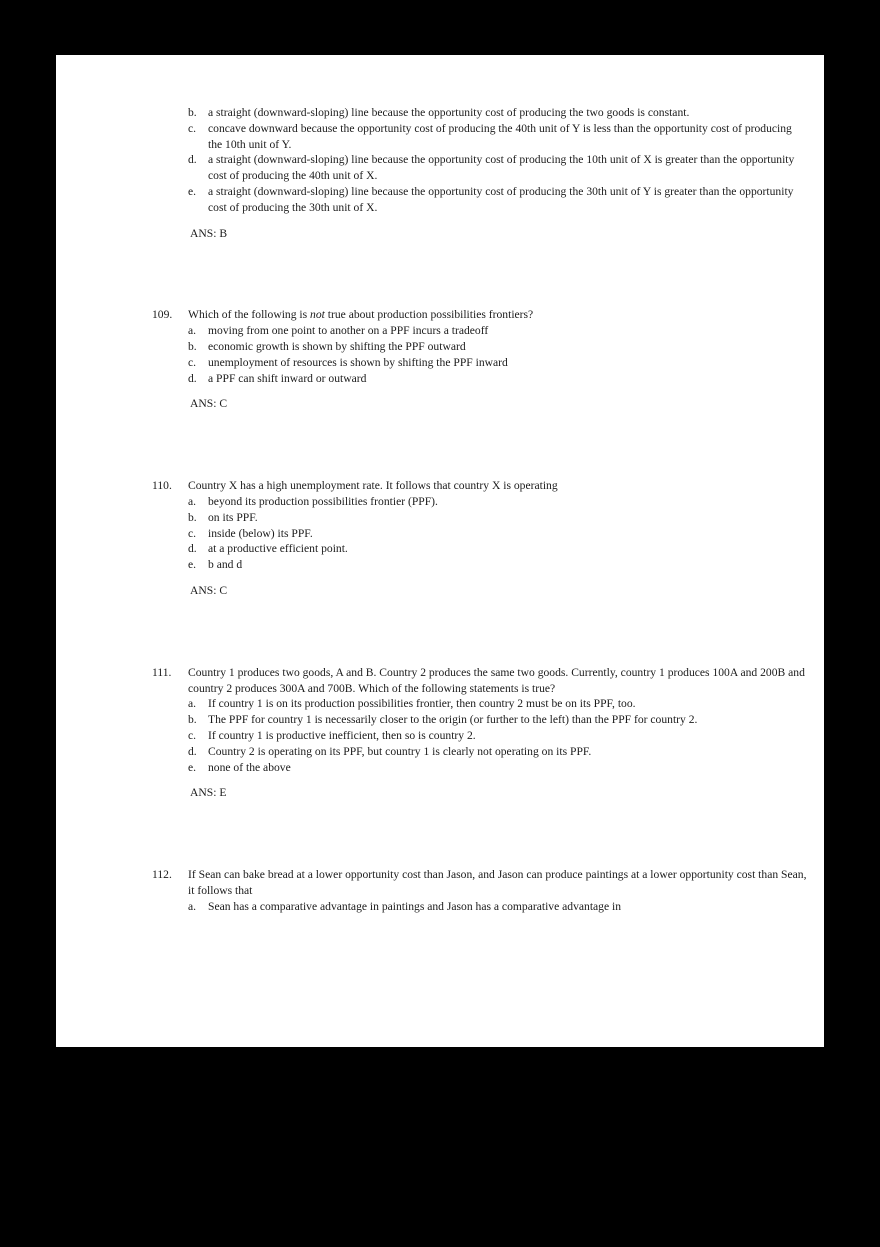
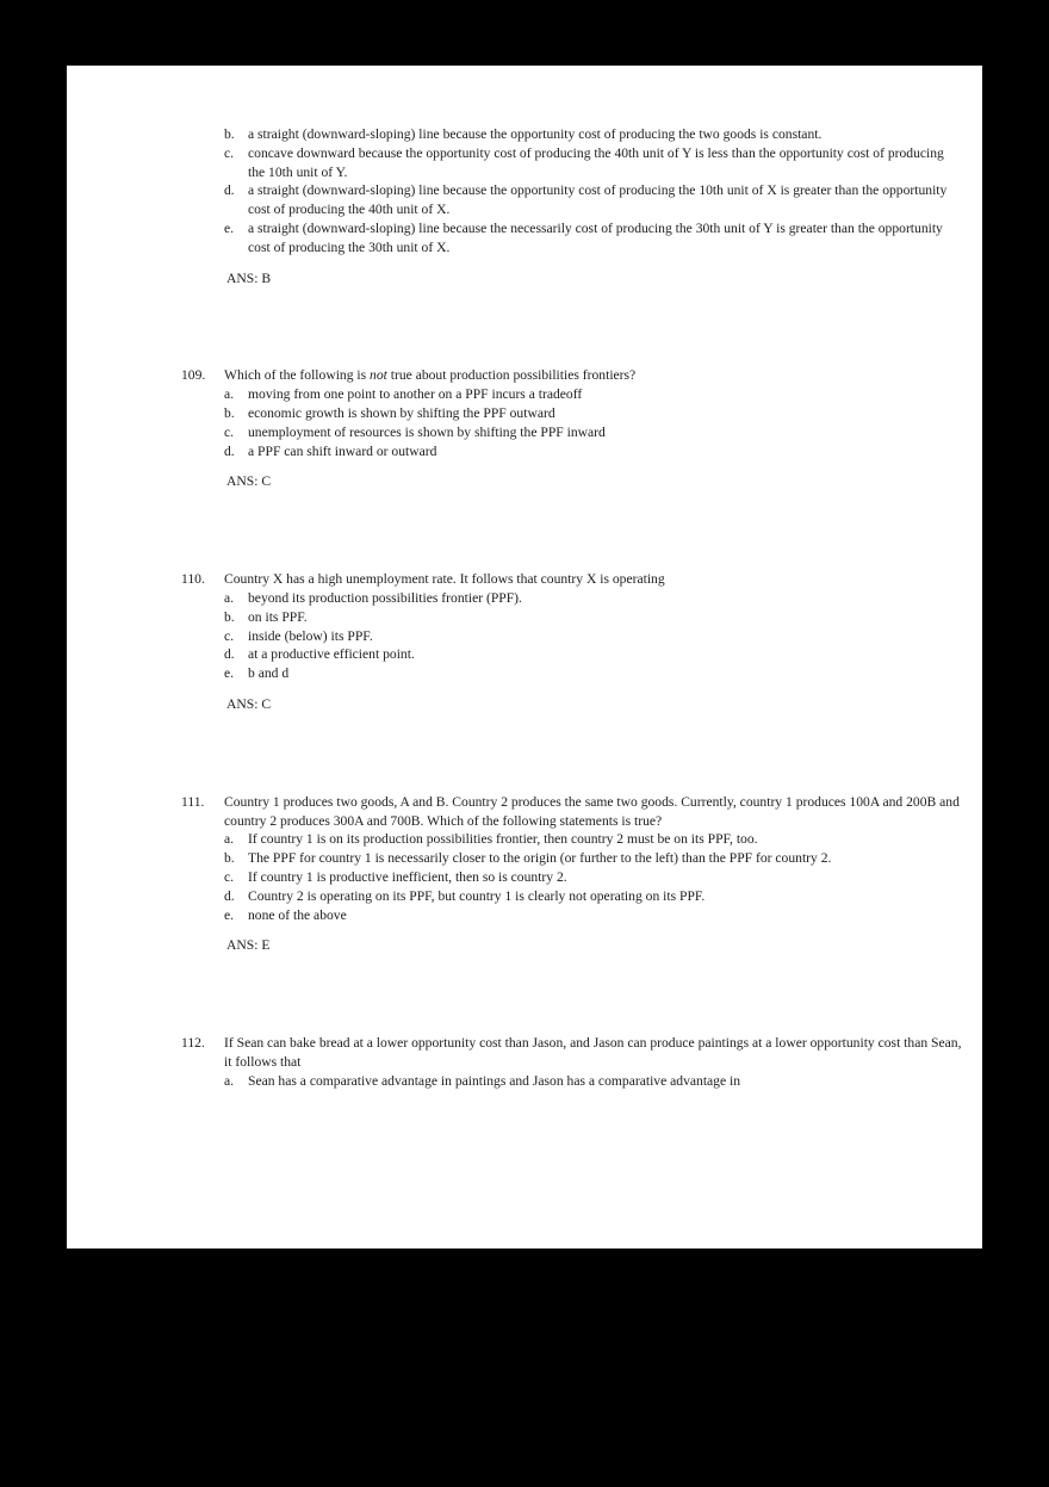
  b.
  a straight (downward-sloping) line because the opportunity cost of producing the two goods is constant.
  c.
  concave downward because the opportunity cost of producing the 40th unit of Y is less than the opportunity cost of producing the 10th unit of Y.
  d.
  a straight (downward-sloping) line because the opportunity cost of producing the 10th unit of X is greater than the opportunity cost of producing the 40th unit of X.
  e.
- a straight (downward-sloping) line because the opportunity cost of producing the 30th unit of Y is greater than the opportunity cost of producing the 30th unit of X.
+ a straight (downward-sloping) line because the necessarily cost of producing the 30th unit of Y is greater than the opportunity cost of producing the 30th unit of X.
  ANS: B
  109.
  Which of the following is not true about production possibilities frontiers?
  a.
  moving from one point to another on a PPF incurs a tradeoff
  b.
  economic growth is shown by shifting the PPF outward
  c.
  unemployment of resources is shown by shifting the PPF inward
  d.
  a PPF can shift inward or outward
  ANS: C
  110.
  Country X has a high unemployment rate. It follows that country X is operating
  a.
  beyond its production possibilities frontier (PPF).
  b.
  on its PPF.
  c.
  inside (below) its PPF.
  d.
  at a productive efficient point.
  e.
  b and d
  ANS: C
  111.
  Country 1 produces two goods, A and B. Country 2 produces the same two goods. Currently, country 1 produces 100A and 200B and country 2 produces 300A and 700B. Which of the following statements is true?
  a.
  If country 1 is on its production possibilities frontier, then country 2 must be on its PPF, too.
  b.
  The PPF for country 1 is necessarily closer to the origin (or further to the left) than the PPF for country 2.
  c.
  If country 1 is productive inefficient, then so is country 2.
  d.
  Country 2 is operating on its PPF, but country 1 is clearly not operating on its PPF.
  e.
  none of the above
  ANS: E
  112.
  If Sean can bake bread at a lower opportunity cost than Jason, and Jason can produce paintings at a lower opportunity cost than Sean, it follows that
  a.
  Sean has a comparative advantage in paintings and Jason has a comparative advantage in
